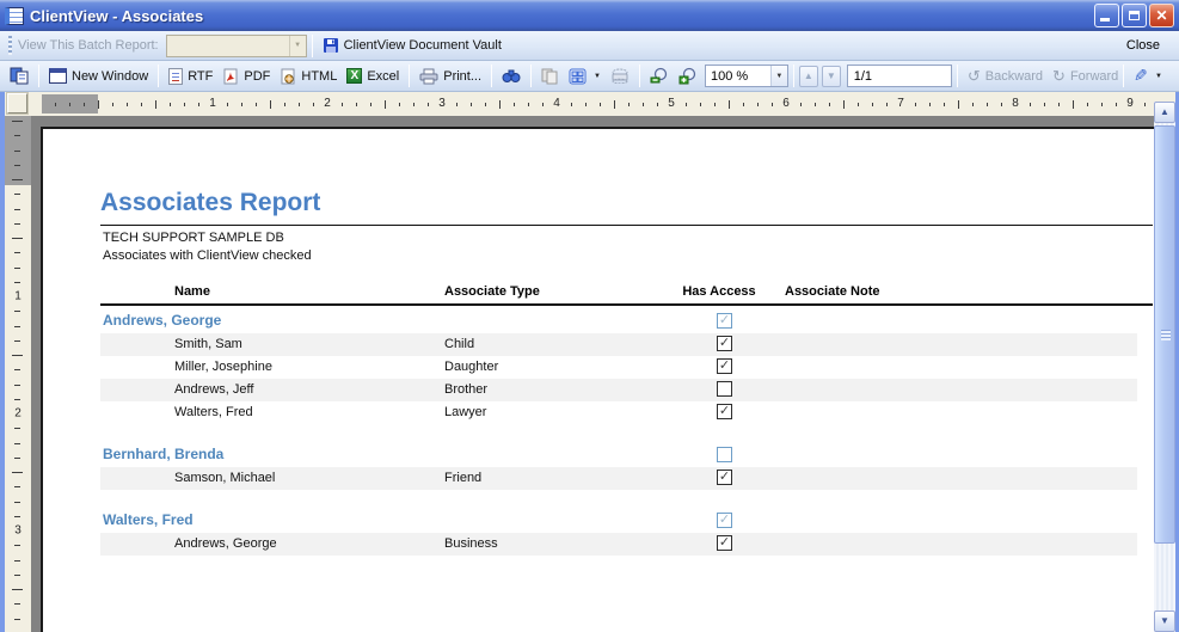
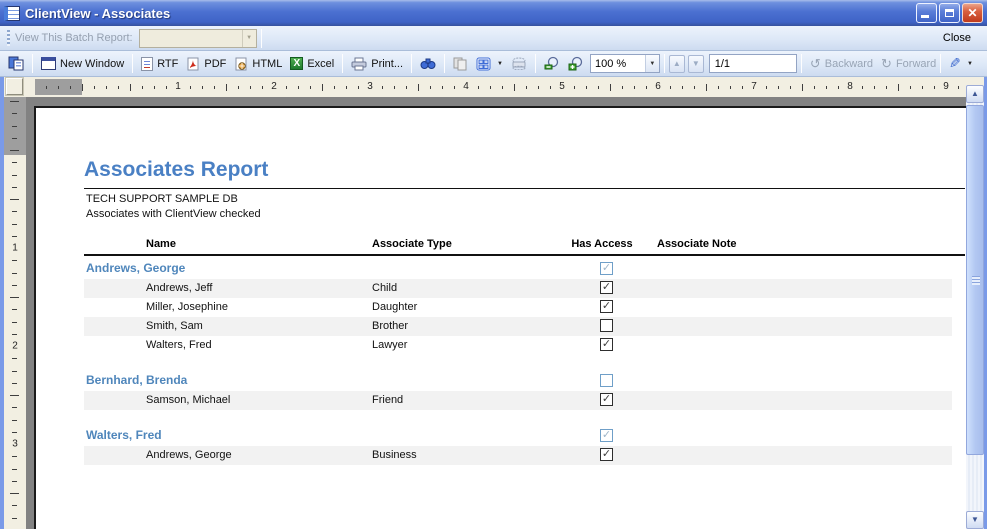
  ClientView - Associates
  ✕
  View This Batch Report:
- ClientView Document Vault
  Close
  New Window
  RTF
  PDF
  HTML
  X
  Excel
  Print...
  100 %
  ▲
  ▼
  1/1
  ↺
  Backward
  ↻
  Forward
  1
  2
  3
  4
  5
  6
  7
  8
  9
  1
  2
  3
  Associates Report
  TECH SUPPORT SAMPLE DB
  Associates with ClientView checked
  Name
  Associate Type
  Has Access
  Associate Note
  Andrews, George
  ✓
- Smith, Sam
+ Andrews, Jeff
  Child
  ✓
  Miller, Josephine
  Daughter
  ✓
- Andrews, Jeff
+ Smith, Sam
  Brother
  Walters, Fred
  Lawyer
  ✓
  Bernhard, Brenda
  Samson, Michael
  Friend
  ✓
  Walters, Fred
  ✓
  Andrews, George
  Business
  ✓
  ▲
  ▼
